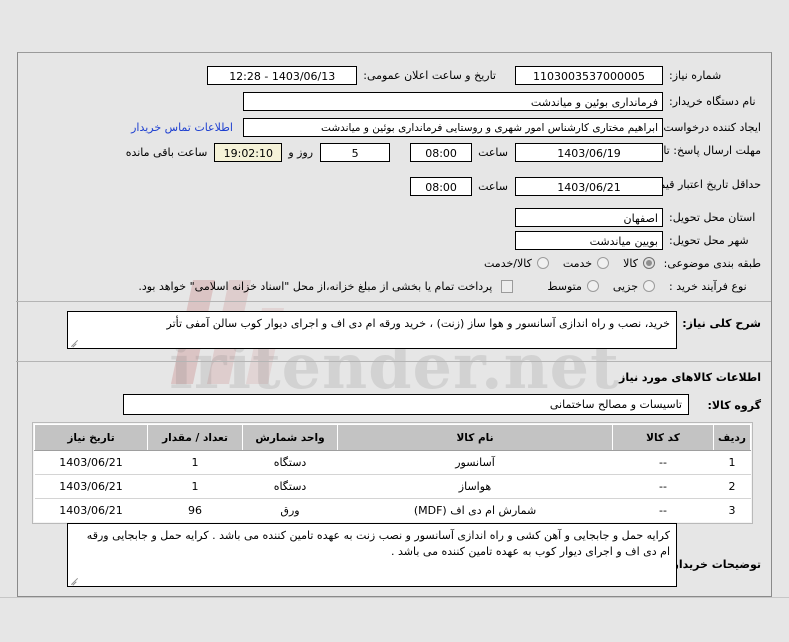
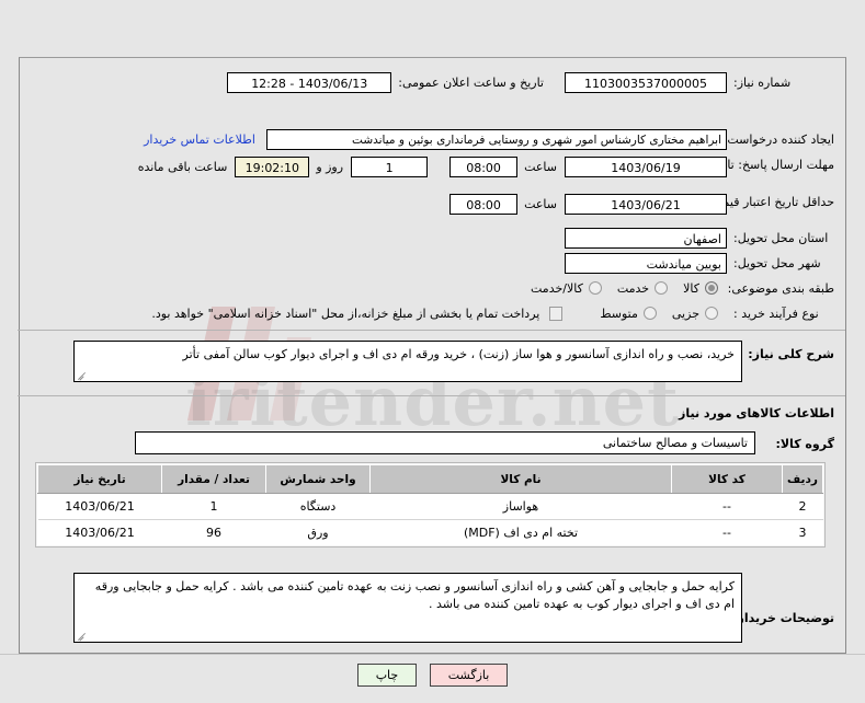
  iritender.net
  شماره نیاز:
  1103003537000005
  تاریخ و ساعت اعلان عمومی:
  12:28 - 1403/06/13
- نام دستگاه خریدار:
- فرمانداری بوئین و میاندشت
  ایجاد کننده درخواست
  ابراهیم مختاری کارشناس امور شهری و روستایی فرمانداری بوئین و میاندشت
  اطلاعات تماس خریدار
  مهلت ارسال پاسخ: تا
  1403/06/19
  ساعت
  08:00
- 5
+ 1
  روز و
  19:02:10
  ساعت باقی مانده
  1403/06/21
  ساعت
  08:00
  استان محل تحویل:
  اصفهان
  شهر محل تحویل:
  بویین میاندشت
  طبقه بندی موضوعی:
  کالا
  خدمت
  کالا/خدمت
  نوع فرآیند خرید :
  جزیی
  متوسط
  پرداخت تمام یا بخشی از مبلغ خزانه،از محل "اسناد خزانه اسلامی" خواهد بود.
  شرح کلی نیاز:
  خرید، نصب و راه اندازی آسانسور و هوا ساز (زنت) ، خرید ورقه ام دی اف و اجرای دیوار کوب سالن آمفی تأتر
  اطلاعات کالاهای مورد نیاز
  گروه کالا:
  تاسیسات و مصالح ساختمانی
  ردیف	کد کالا	نام کالا	واحد شمارش	تعداد / مقدار	تاریخ نیاز
- 1	--	آسانسور	دستگاه	1	1403/06/21
  2	--	هواساز	دستگاه	1	1403/06/21
- 3	--	شمارش ام دی اف (MDF)	ورق	96	1403/06/21
+ 3	--	تخته ام دی اف (MDF)	ورق	96	1403/06/21
  توضیحات خریدا
  کرایه حمل و جابجایی و آهن کشی و راه اندازی آسانسور و نصب زنت به عهده تامین کننده می باشد . کرایه حمل و جابجایی ورقه ام دی اف و اجرای دیوار کوب به عهده تامین کننده می باشد .
+ بازگشت چاپ
